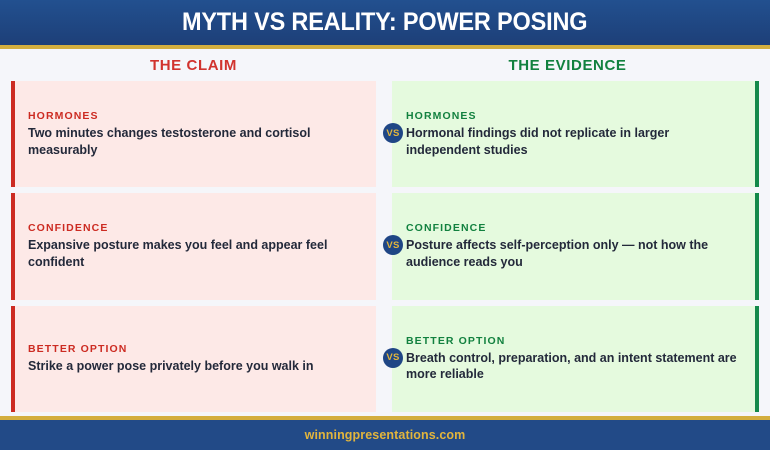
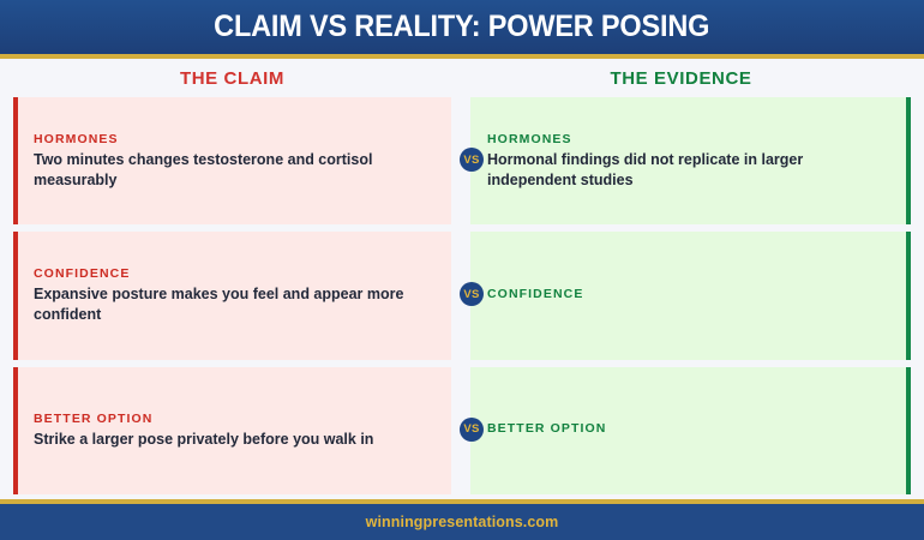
- MYTH VS REALITY: POWER POSING
+ CLAIM VS REALITY: POWER POSING
  THE CLAIM
  THE EVIDENCE
  HORMONES
  Two minutes changes testosterone and cortisol measurably
  VS
  HORMONES
  Hormonal findings did not replicate in larger independent studies
  CONFIDENCE
- Expansive posture makes you feel and appear feel confident
+ Expansive posture makes you feel and appear more confident
  VS
  CONFIDENCE
- Posture affects self-perception only — not how the audience reads you
  BETTER OPTION
- Strike a power pose privately before you walk in
+ Strike a larger pose privately before you walk in
  VS
  BETTER OPTION
- Breath control, preparation, and an intent statement are more reliable
  winningpresentations.com
